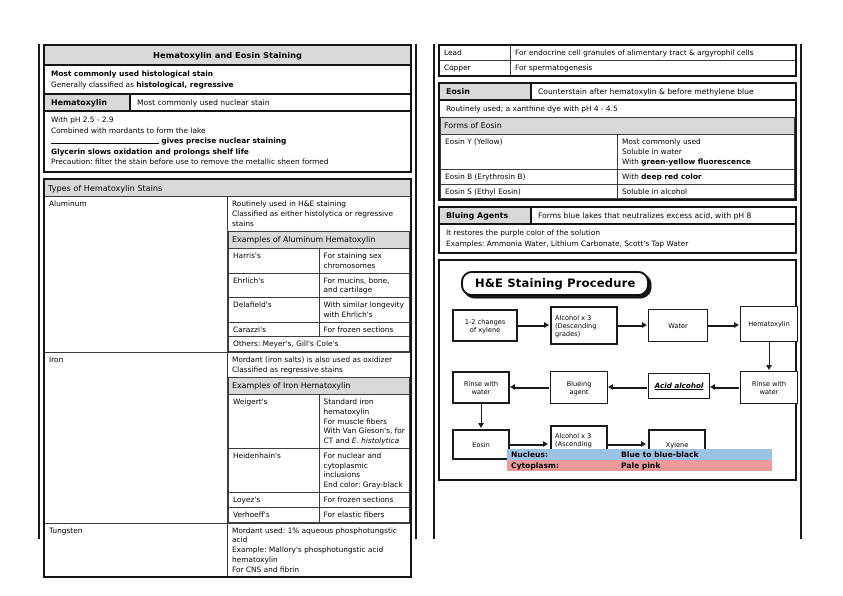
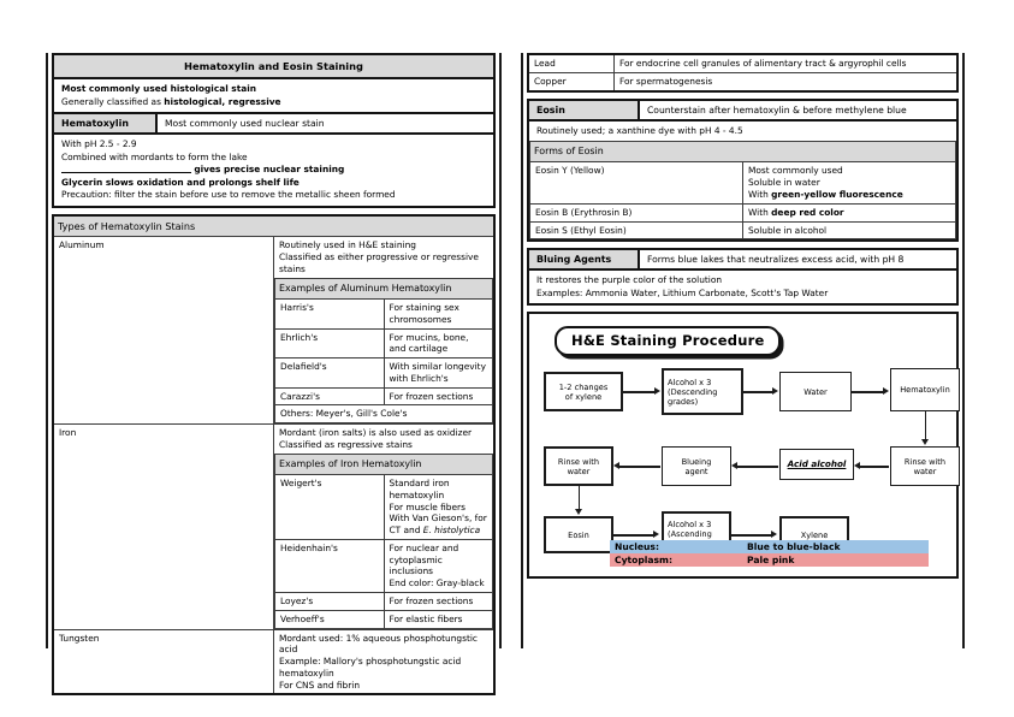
  Hematoxylin and Eosin Staining
  Most commonly used histological stain
  Generally classified as histological, regressive
  Hematoxylin
  Most commonly used nuclear stain
  With pH 2.5 - 2.9
  Combined with mordants to form the lake
  gives precise nuclear staining
  Glycerin slows oxidation and prolongs shelf life
  Precaution: filter the stain before use to remove the metallic sheen formed
  Types of Hematoxylin Stains
- Aluminum	Routinely used in H&E staining Classified as either histolytica or regressive stains
+ Aluminum	Routinely used in H&E staining Classified as either progressive or regressive stains
  Examples of Aluminum Hematoxylin
  Harris's	For staining sex chromosomes
  Ehrlich's	For mucins, bone, and cartilage
  Delafield's	With similar longevity with Ehrlich's
  Carazzi's	For frozen sections
  Others: Meyer's, Gill's Cole's
  Iron	Mordant (iron salts) is also used as oxidizer Classified as regressive stains
  Examples of Iron Hematoxylin
  Weigert's	Standard iron hematoxylin For muscle fibers With Van Gieson's, for CT and E. histolytica
  Heidenhain's	For nuclear and cytoplasmic inclusions End color: Gray-black
  Loyez's	For frozen sections
  Verhoeff's	For elastic fibers
  Tungsten	Mordant used: 1% aqueous phosphotungstic acid Example: Mallory's phosphotungstic acid hematoxylin For CNS and fibrin
  Lead	For endocrine cell granules of alimentary tract & argyrophil cells
  Copper	For spermatogenesis
  Eosin
  Counterstain after hematoxylin & before methylene blue
  Routinely used; a xanthine dye with pH 4 - 4.5
  Forms of Eosin
  Eosin Y (Yellow)	Most commonly used Soluble in water With green-yellow fluorescence
  Eosin B (Erythrosin B)	With deep red color
  Eosin S (Ethyl Eosin)	Soluble in alcohol
  Bluing Agents
  Forms blue lakes that neutralizes excess acid, with pH 8
  It restores the purple color of the solution
  Examples: Ammonia Water, Lithium Carbonate, Scott's Tap Water
  H&E Staining Procedure
  1-2 changes
  of xylene
  Alcohol x 3
  (Descending
  grades)
  Water
  Hematoxylin
  Rinse with
  water
  Acid alcohol
  Blueing
  agent
  Rinse with
  water
  Eosin
  Alcohol x 3
  (Ascending
  Xylene
  Nucleus:
  Blue to blue-black
  Cytoplasm:
  Pale pink
